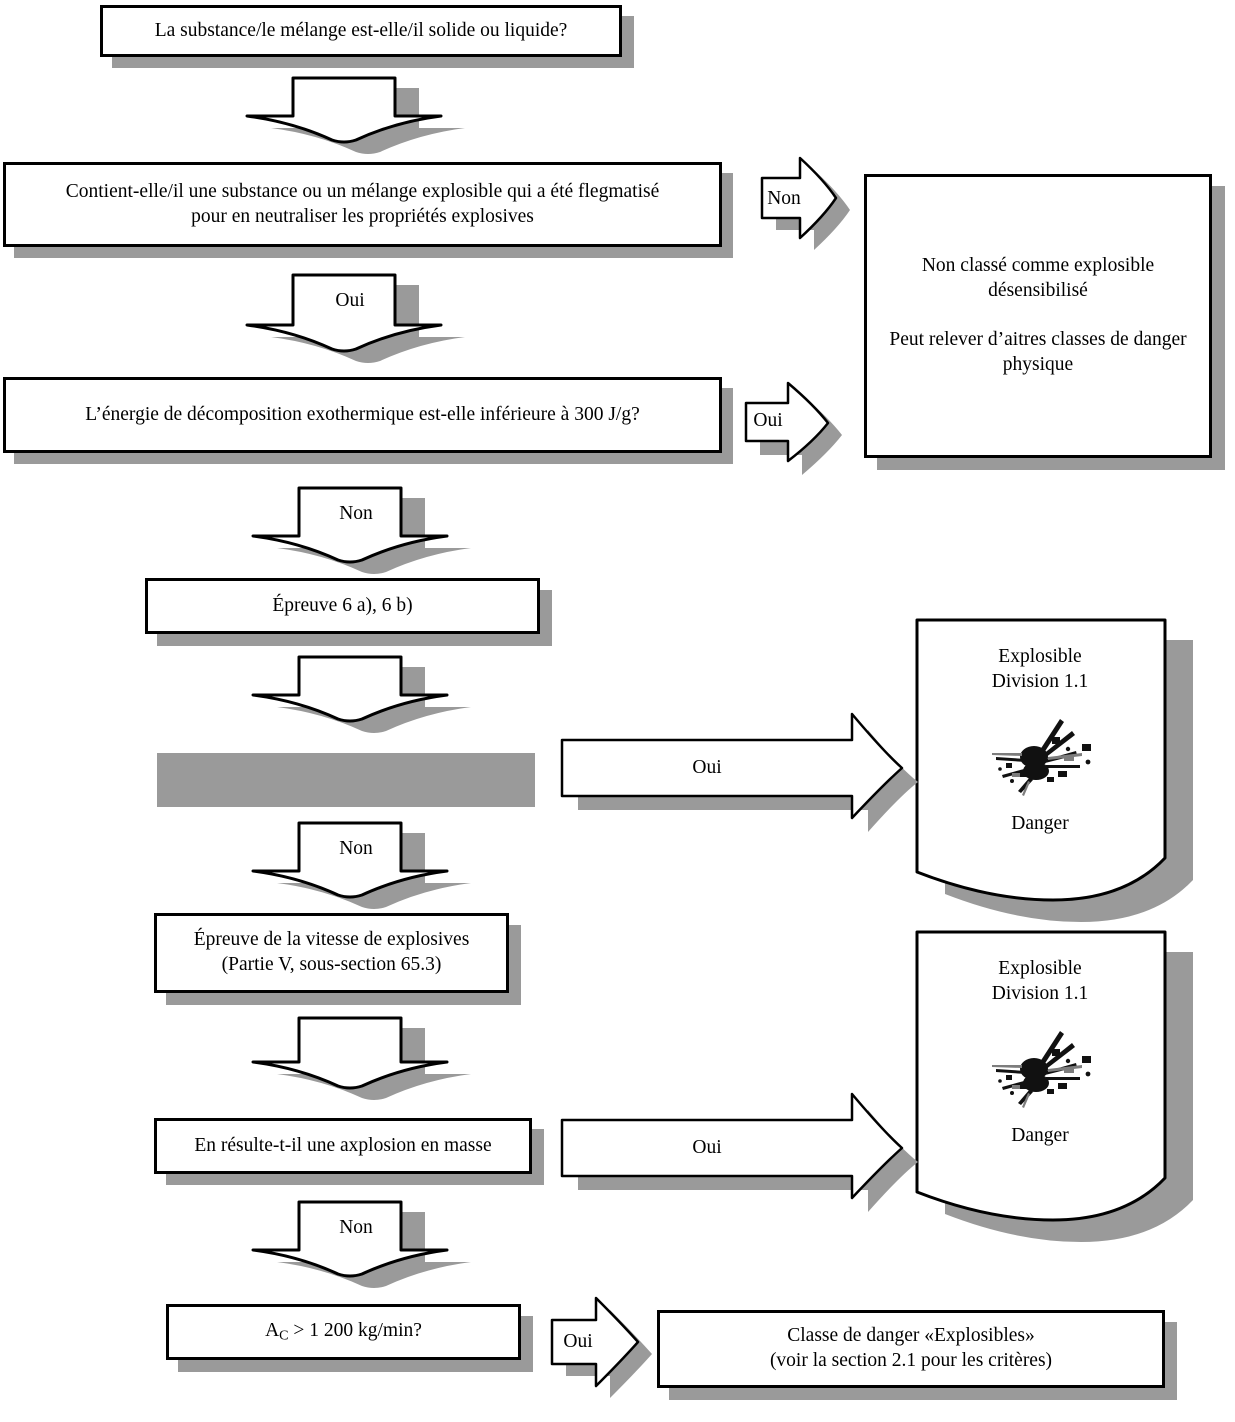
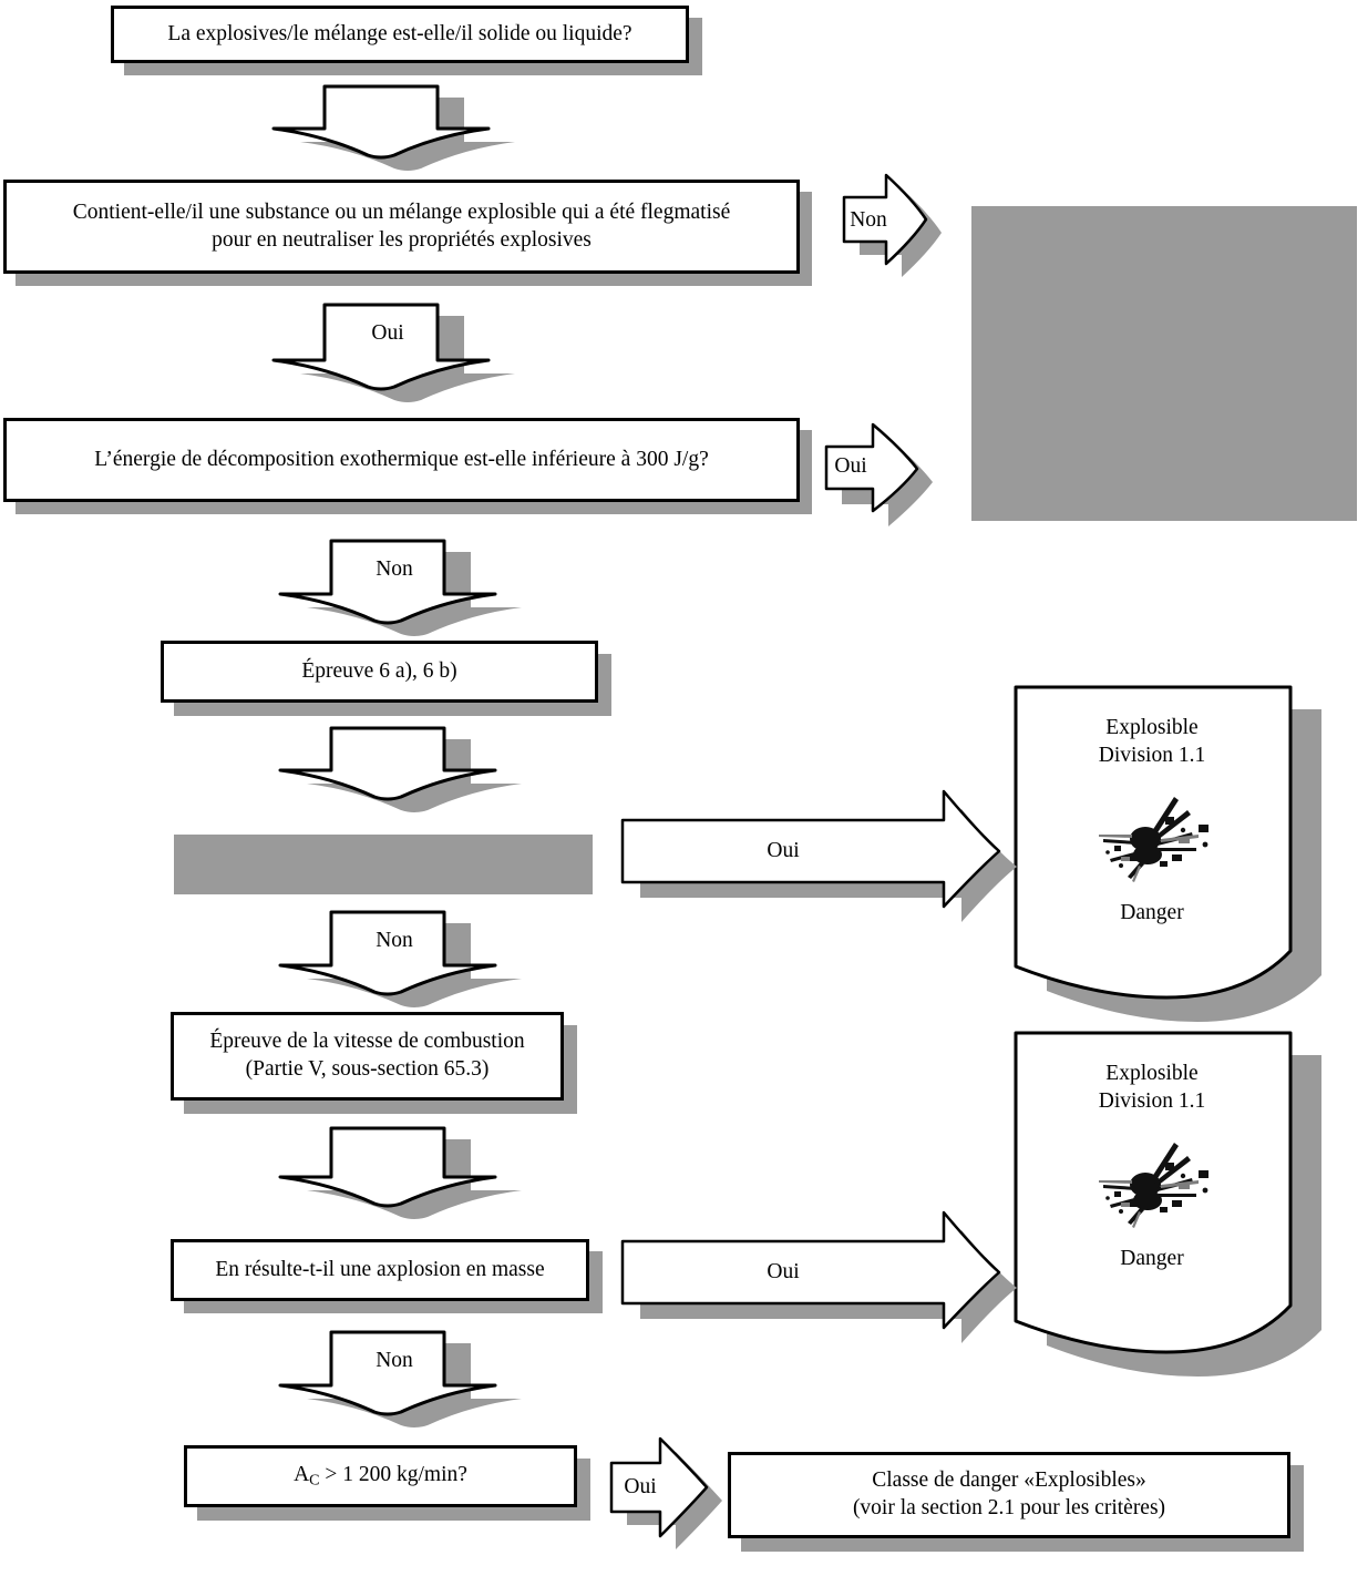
- La substance/le mélange est-elle/il solide ou liquide?
+ La explosives/le mélange est-elle/il solide ou liquide?
  Contient-elle/il une substance ou un mélange explosible qui a été flegmatisé
  pour en neutraliser les propriétés explosives
  Non
- Non classé comme explosible
- désensibilisé
- Peut relever d’aitres classes de danger
- physique
  Oui
  L’énergie de décomposition exothermique est-elle inférieure à 300 J/g?
  Oui
  Non
  Épreuve 6 a), 6 b)
  Oui
  Explosible
  Division 1.1
  Danger
  Non
- Épreuve de la vitesse de explosives
+ Épreuve de la vitesse de combustion
  (Partie V, sous-section 65.3)
  Explosible
  Division 1.1
  Danger
  En résulte-t-il une axplosion en masse
  Oui
  Non
  AC > 1 200 kg/min?
  Oui
  Classe de danger «Explosibles»
  (voir la section 2.1 pour les critères)
